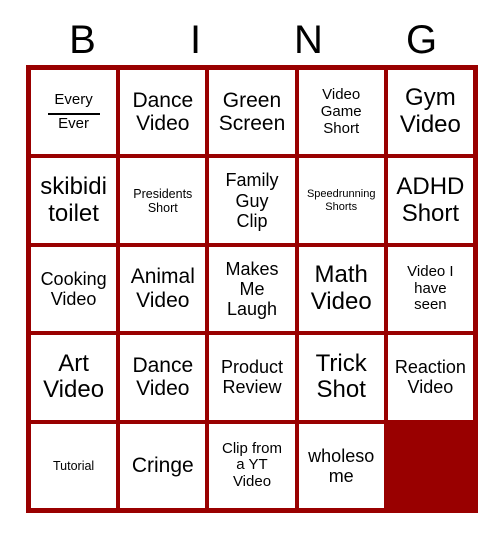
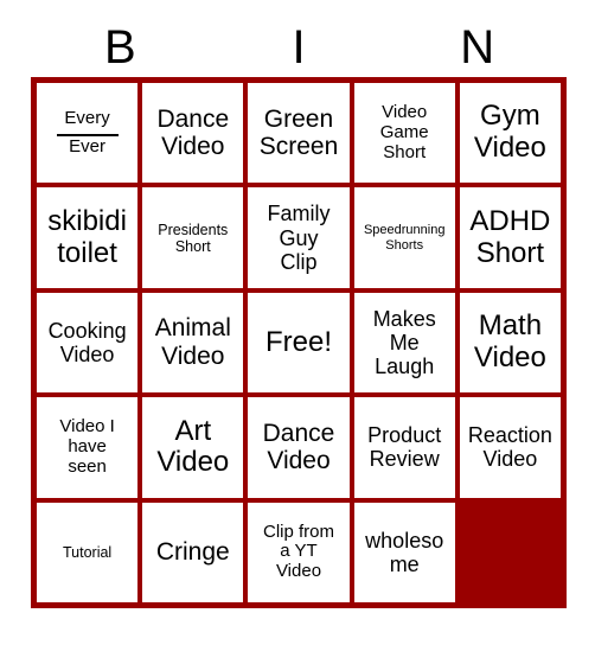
  B
  I
  N
- G
  EveryEver
  Dance
  Video
  Green
  Screen
  Video
  Game
  Short
  Gym
  Video
  skibidi
  toilet
  Presidents
  Short
  Family
  Guy
  Clip
  Speedrunning
  Shorts
  ADHD
  Short
  Cooking
  Video
  Animal
  Video
+ Free!
  Makes
  Me
  Laugh
  Math
  Video
  Video I
  have
  seen
  Art
  Video
  Dance
  Video
  Product
  Review
- Trick
- Shot
  Reaction
  Video
  Tutorial
  Cringe
  Clip from
  a YT
  Video
  wholesome
